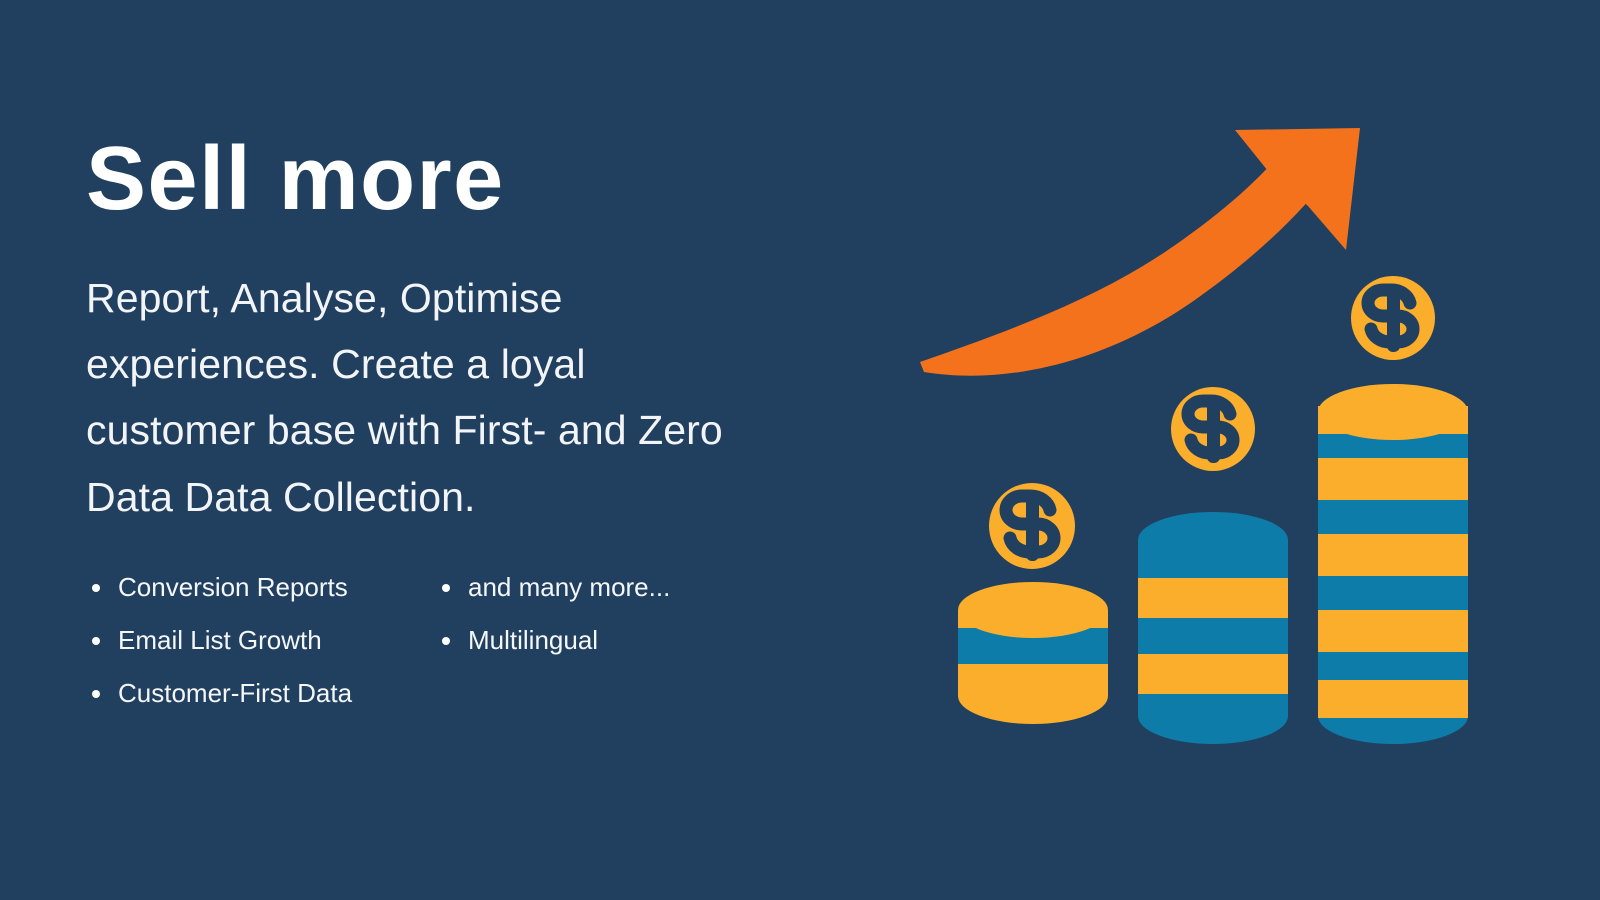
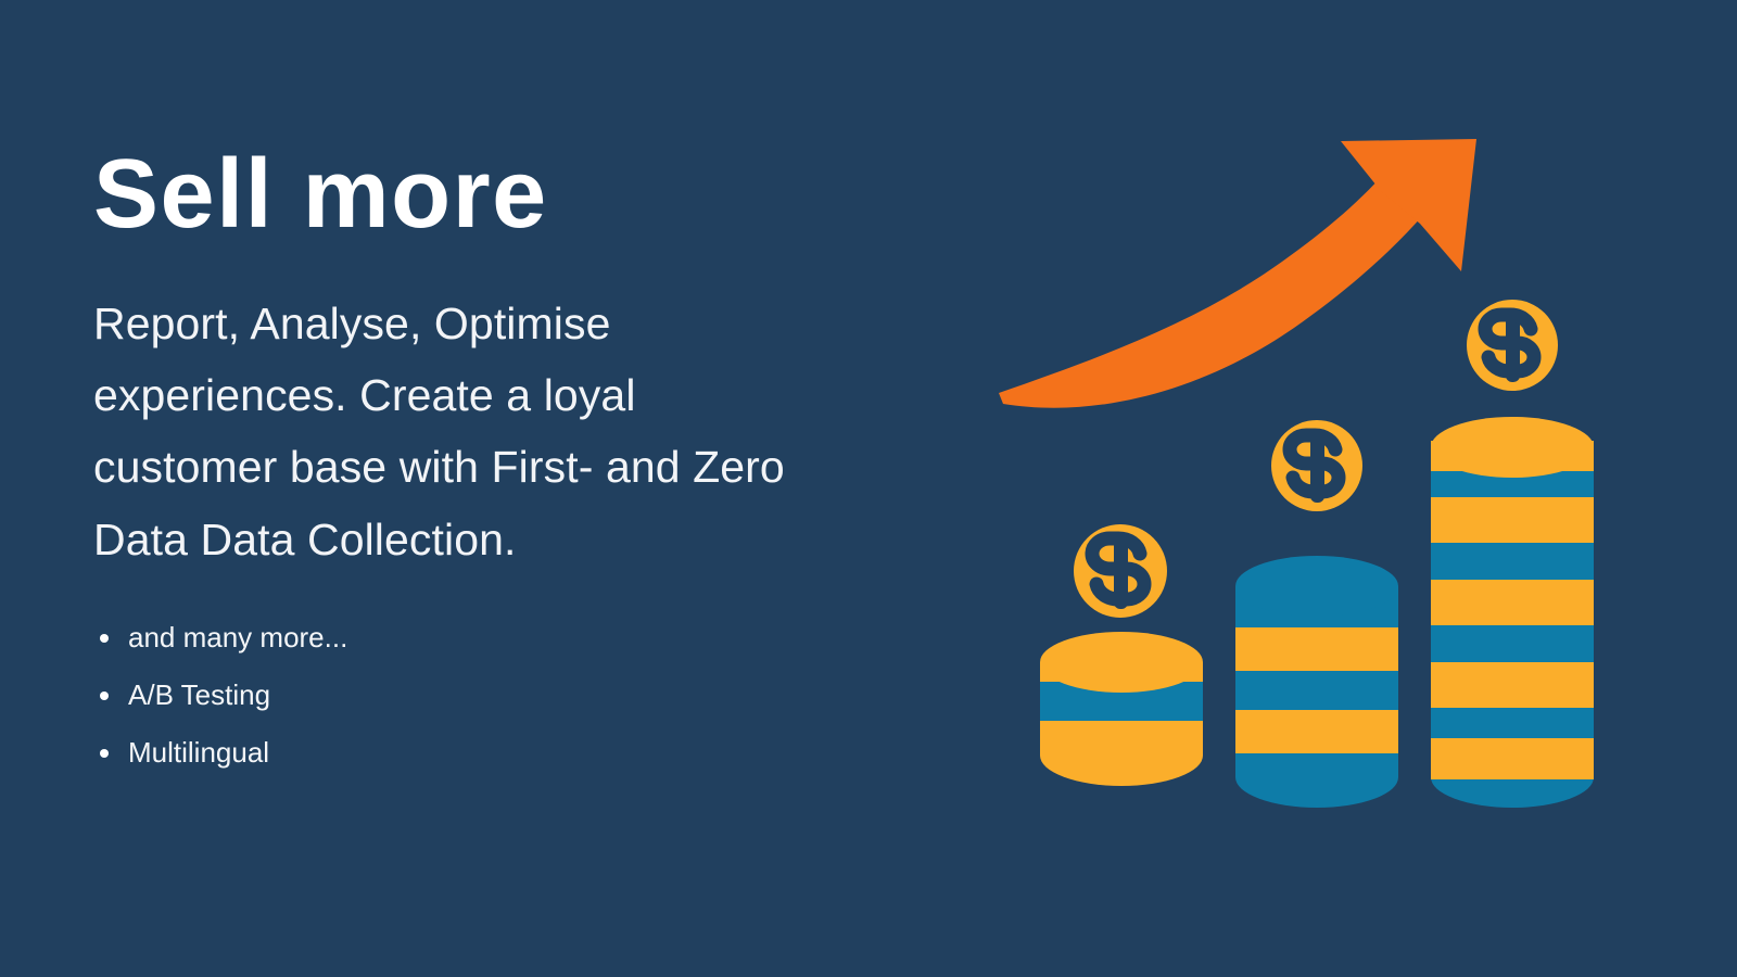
  Sell more
  Report, Analyse, Optimise experiences. Create a loyal customer base with First- and Zero Data Data Collection.
- Conversion Reports
- Email List Growth
- Customer-First Data
  and many more...
+ A/B Testing
  Multilingual
